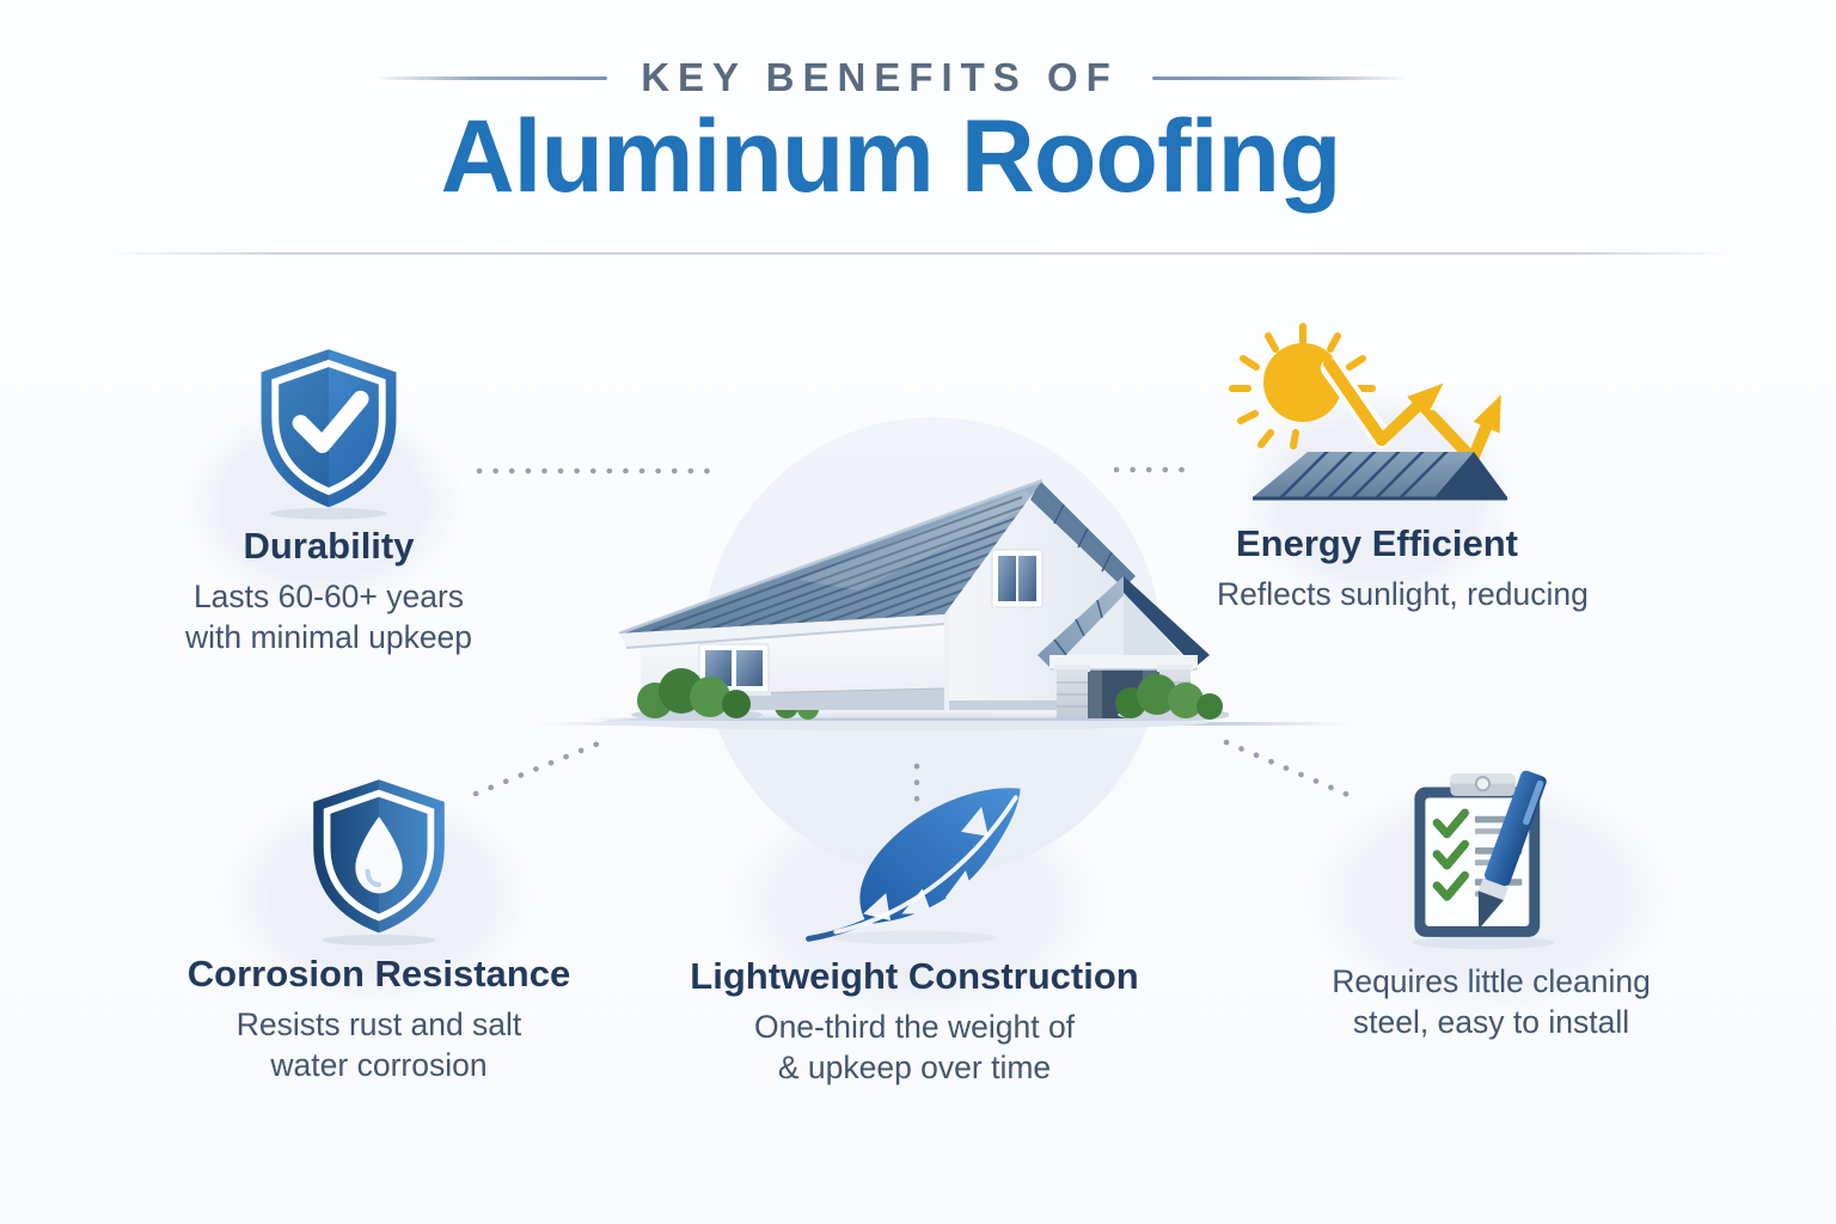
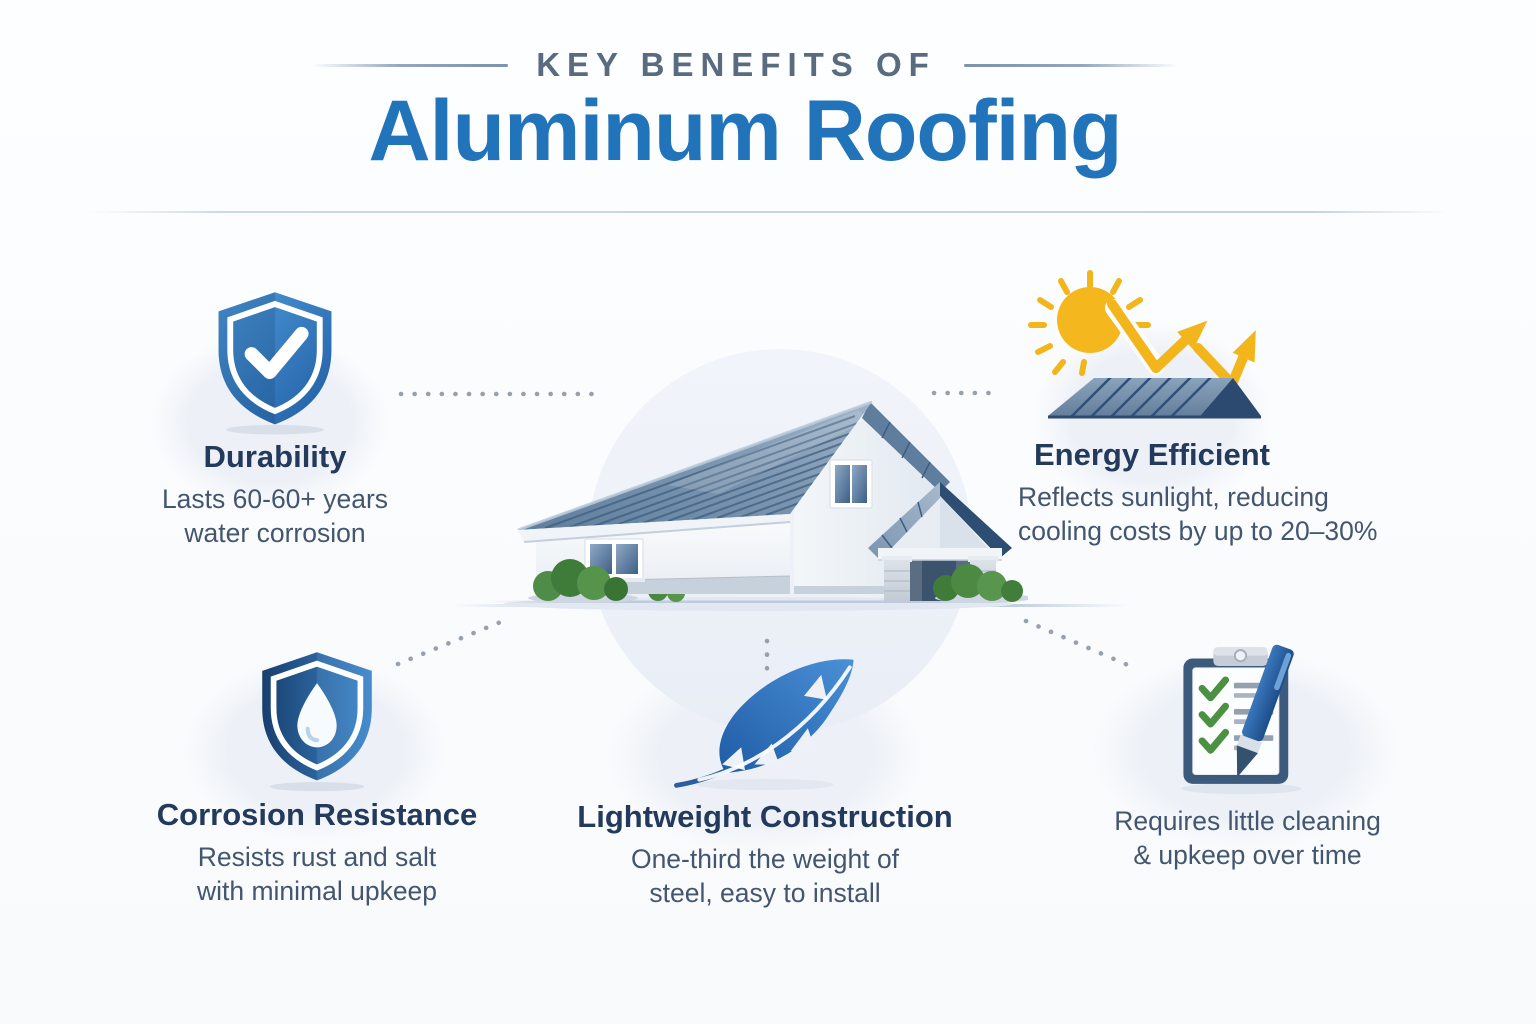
  KEY BENEFITS OF
  Aluminum Roofing
  Durability
  Lasts 60-60+ years
- with minimal upkeep
+ water corrosion
  Energy Efficient
  Reflects sunlight, reducing
+ cooling costs by up to 20–30%
  Corrosion Resistance
  Resists rust and salt
- water corrosion
+ with minimal upkeep
  Lightweight Construction
  One-third the weight of
- & upkeep over time
+ steel, easy to install
  Requires little cleaning
- steel, easy to install
+ & upkeep over time
